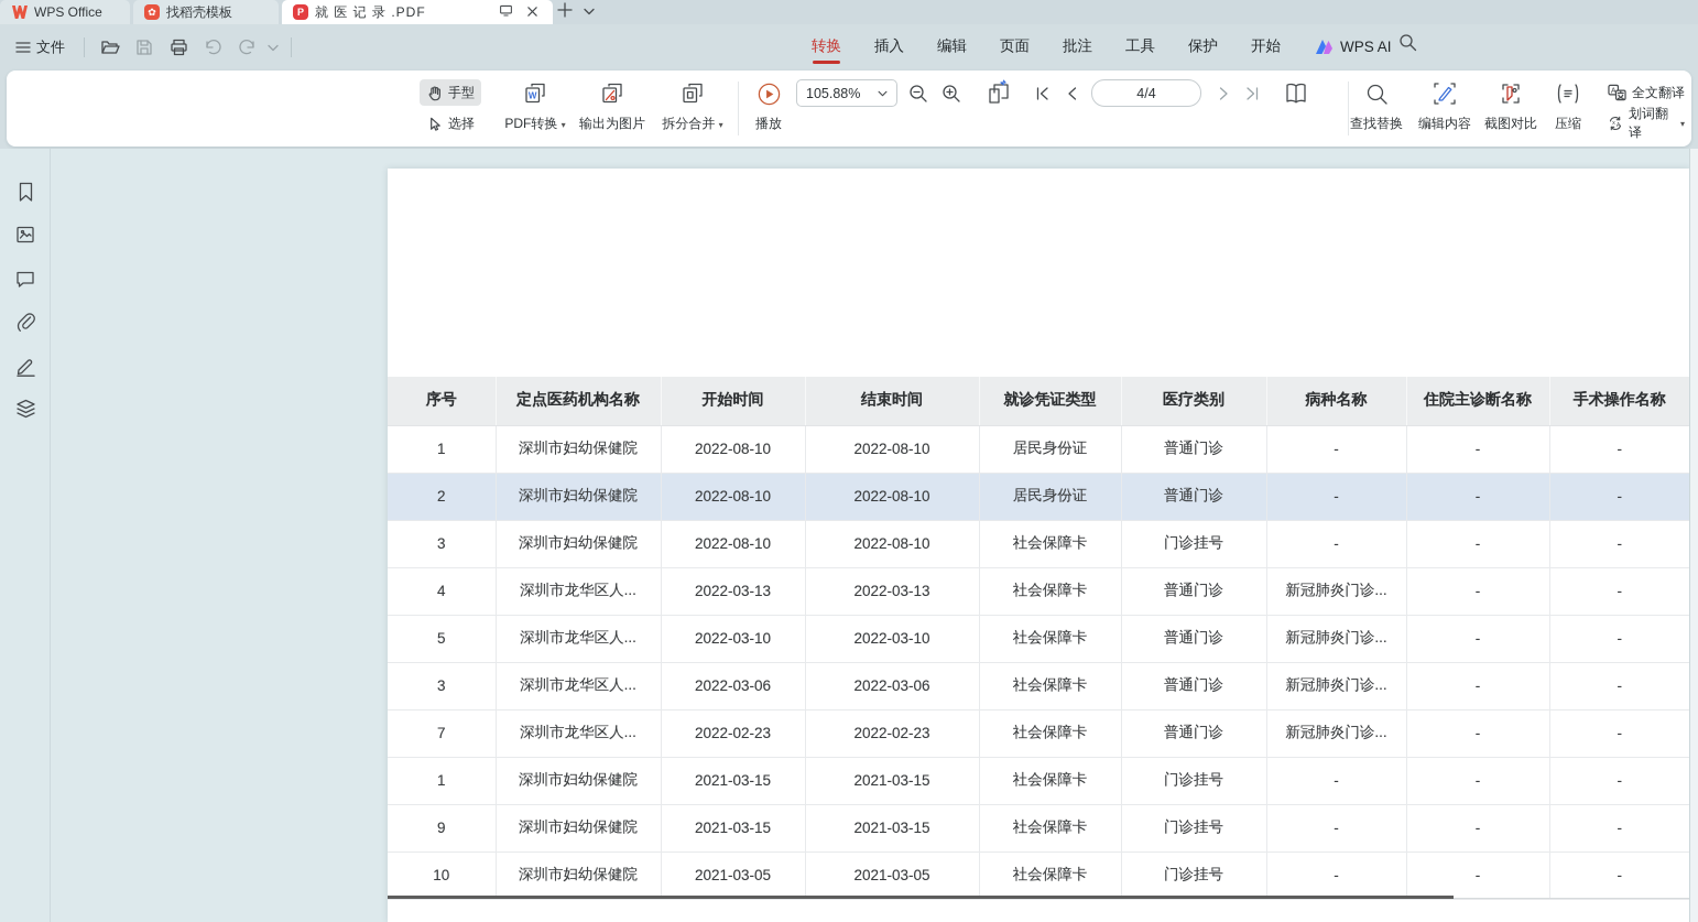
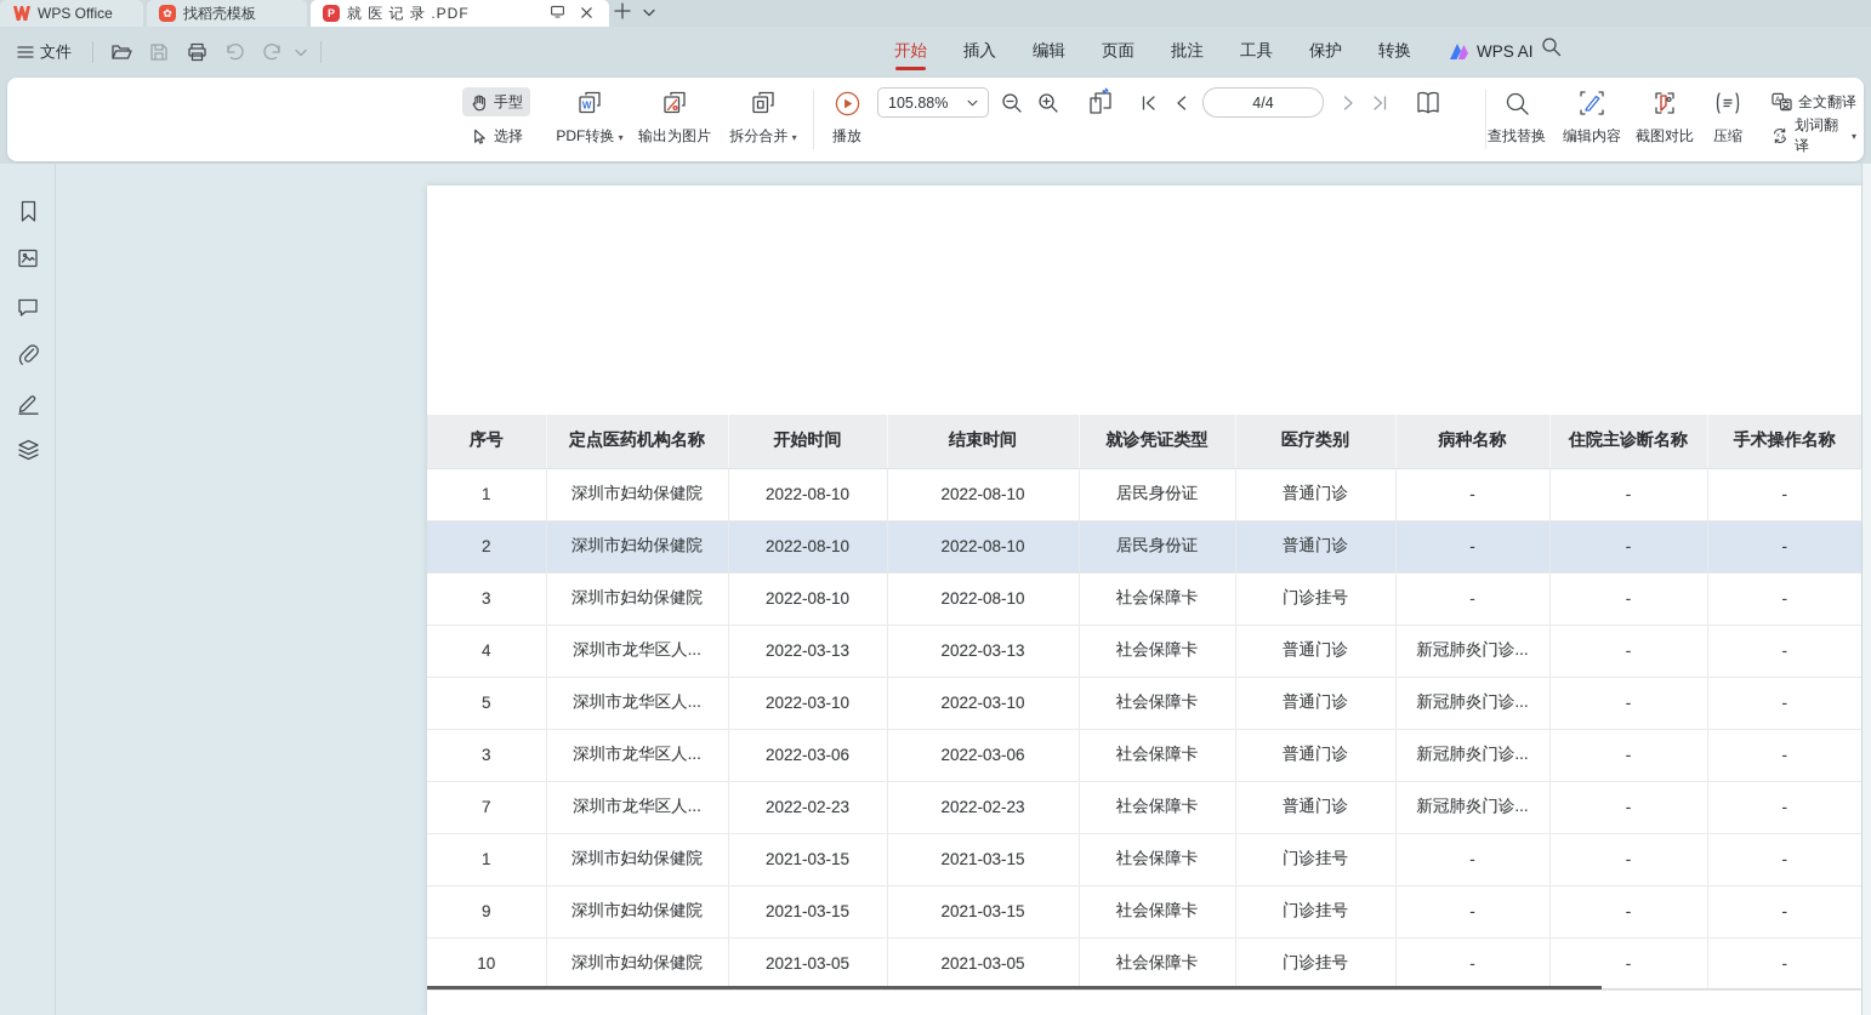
  WPS Office
  ✿
  找稻壳模板
  P
  就 医 记 录 .PDF
  文件
- 转换
+ 开始
  插入
  编辑
  页面
  批注
  工具
  保护
- 开始
+ 转换
  WPS AI
  手型
  选择
  W
  PDF转换 ▾
  输出为图片
  拆分合并 ▾
  播放
  105.88%
  4/4
  查找替换
  编辑内容
  截图对比
  压缩
  全文翻译
  划词翻译
  ▾
  序号	定点医药机构名称	开始时间	结束时间	就诊凭证类型	医疗类别	病种名称	住院主诊断名称	手术操作名称
  1	深圳市妇幼保健院	2022-08-10	2022-08-10	居民身份证	普通门诊	-	-	-
  2	深圳市妇幼保健院	2022-08-10	2022-08-10	居民身份证	普通门诊	-	-	-
  3	深圳市妇幼保健院	2022-08-10	2022-08-10	社会保障卡	门诊挂号	-	-	-
  4	深圳市龙华区人...	2022-03-13	2022-03-13	社会保障卡	普通门诊	新冠肺炎门诊...	-	-
  5	深圳市龙华区人...	2022-03-10	2022-03-10	社会保障卡	普通门诊	新冠肺炎门诊...	-	-
  3	深圳市龙华区人...	2022-03-06	2022-03-06	社会保障卡	普通门诊	新冠肺炎门诊...	-	-
  7	深圳市龙华区人...	2022-02-23	2022-02-23	社会保障卡	普通门诊	新冠肺炎门诊...	-	-
  1	深圳市妇幼保健院	2021-03-15	2021-03-15	社会保障卡	门诊挂号	-	-	-
  9	深圳市妇幼保健院	2021-03-15	2021-03-15	社会保障卡	门诊挂号	-	-	-
  10	深圳市妇幼保健院	2021-03-05	2021-03-05	社会保障卡	门诊挂号	-	-	-
